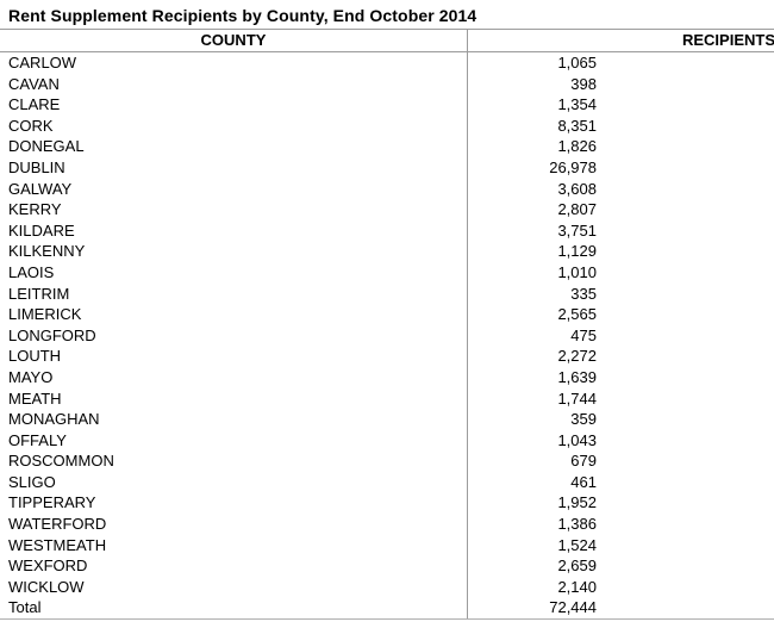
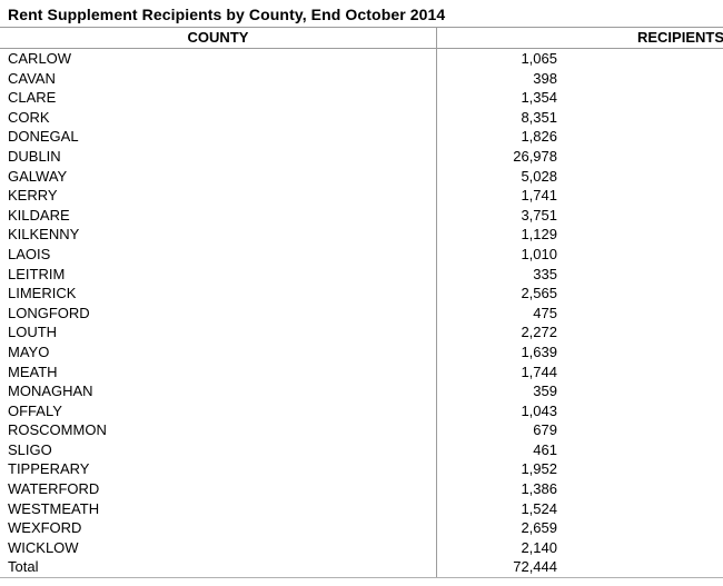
  Rent Supplement Recipients by County, End October 2014
  COUNTY	RECIPIENTS
  CARLOW	1,065
  CAVAN	398
  CLARE	1,354
  CORK	8,351
  DONEGAL	1,826
  DUBLIN	26,978
- GALWAY	3,608
+ GALWAY	5,028
- KERRY	2,807
+ KERRY	1,741
  KILDARE	3,751
  KILKENNY	1,129
  LAOIS	1,010
  LEITRIM	335
  LIMERICK	2,565
  LONGFORD	475
  LOUTH	2,272
  MAYO	1,639
  MEATH	1,744
  MONAGHAN	359
  OFFALY	1,043
  ROSCOMMON	679
  SLIGO	461
  TIPPERARY	1,952
  WATERFORD	1,386
  WESTMEATH	1,524
  WEXFORD	2,659
  WICKLOW	2,140
  Total	72,444
